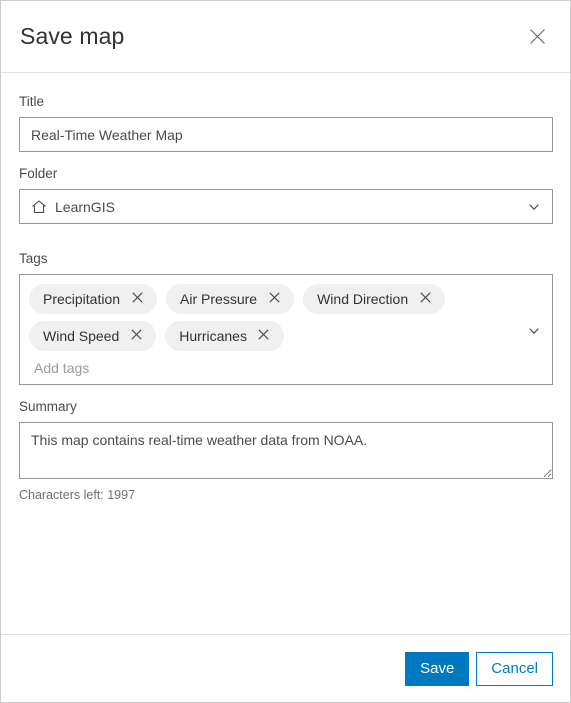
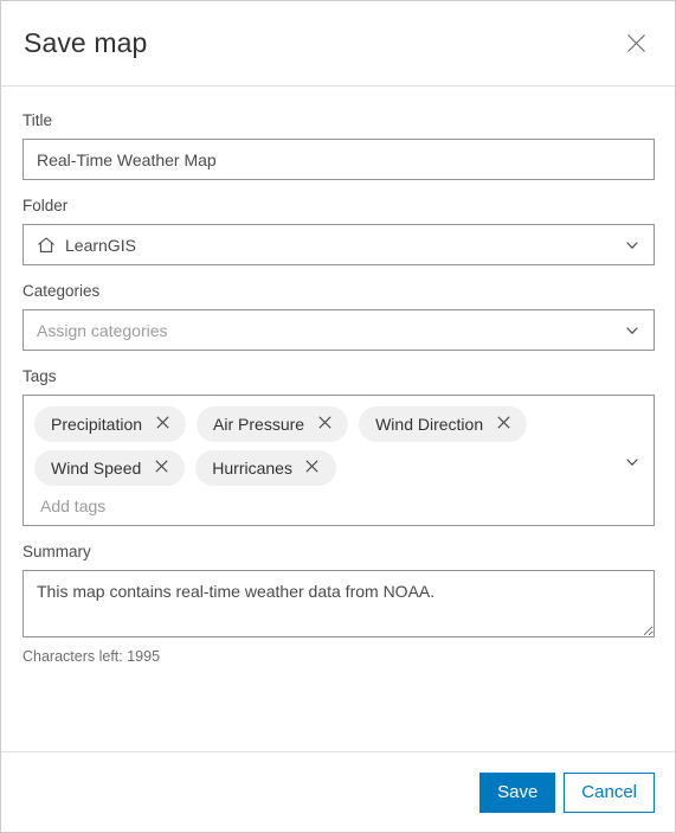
  Save map
  Title
  Real-Time Weather Map
  Folder
  LearnGIS
+ Categories
+ Assign categories
  Tags
  Precipitation
  Air Pressure
  Wind Direction
  Wind Speed
  Hurricanes
  Add tags
  Summary
  This map contains real-time weather data from NOAA.
- Characters left: 1997
+ Characters left: 1995
  Save
  Cancel
